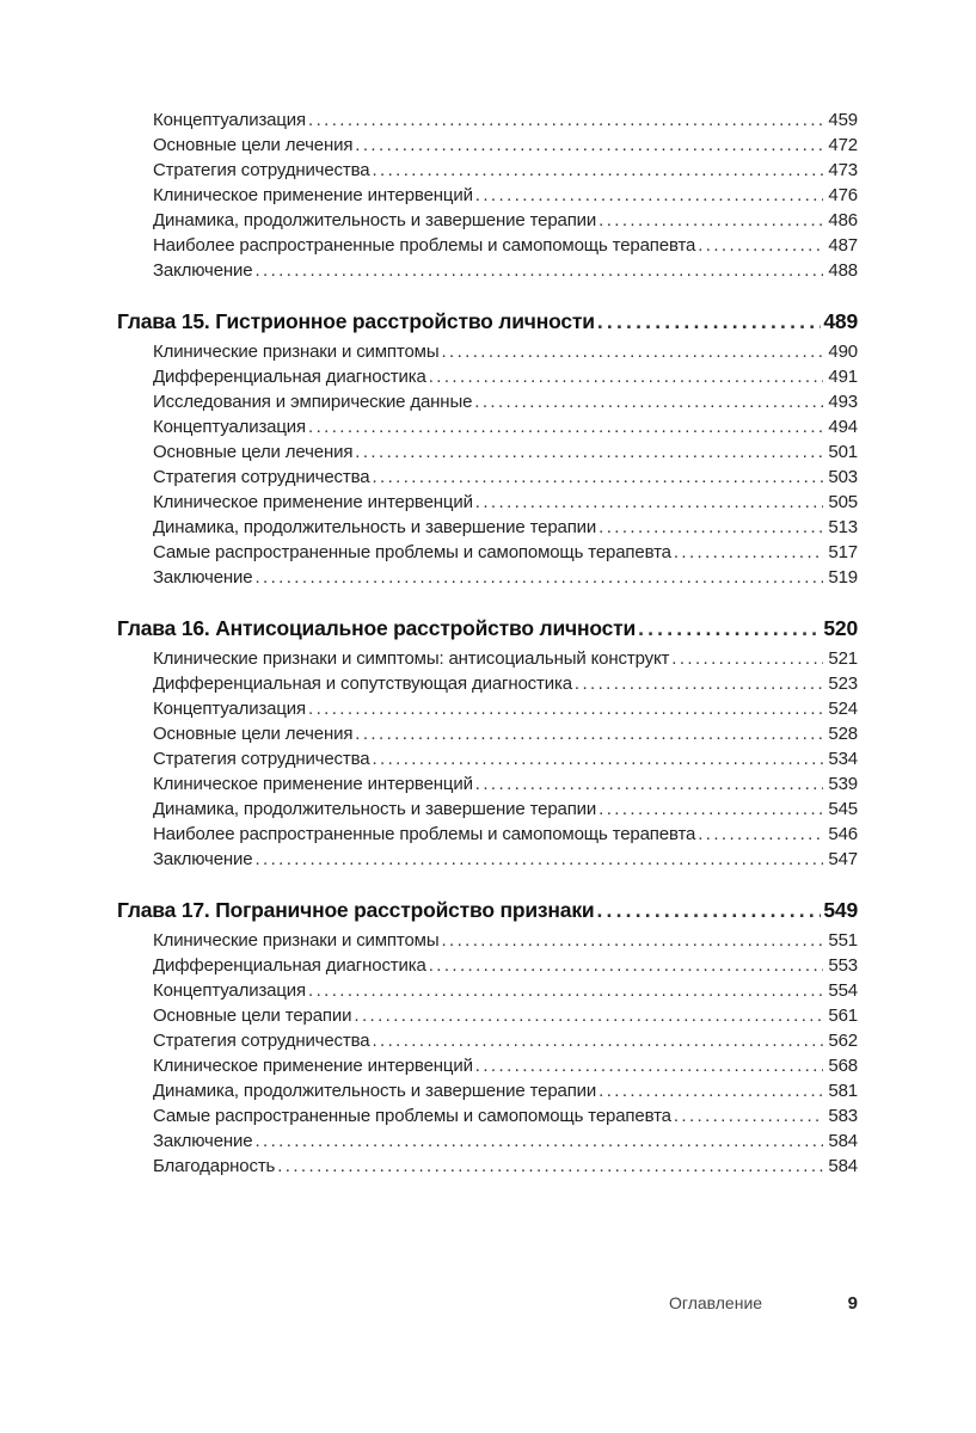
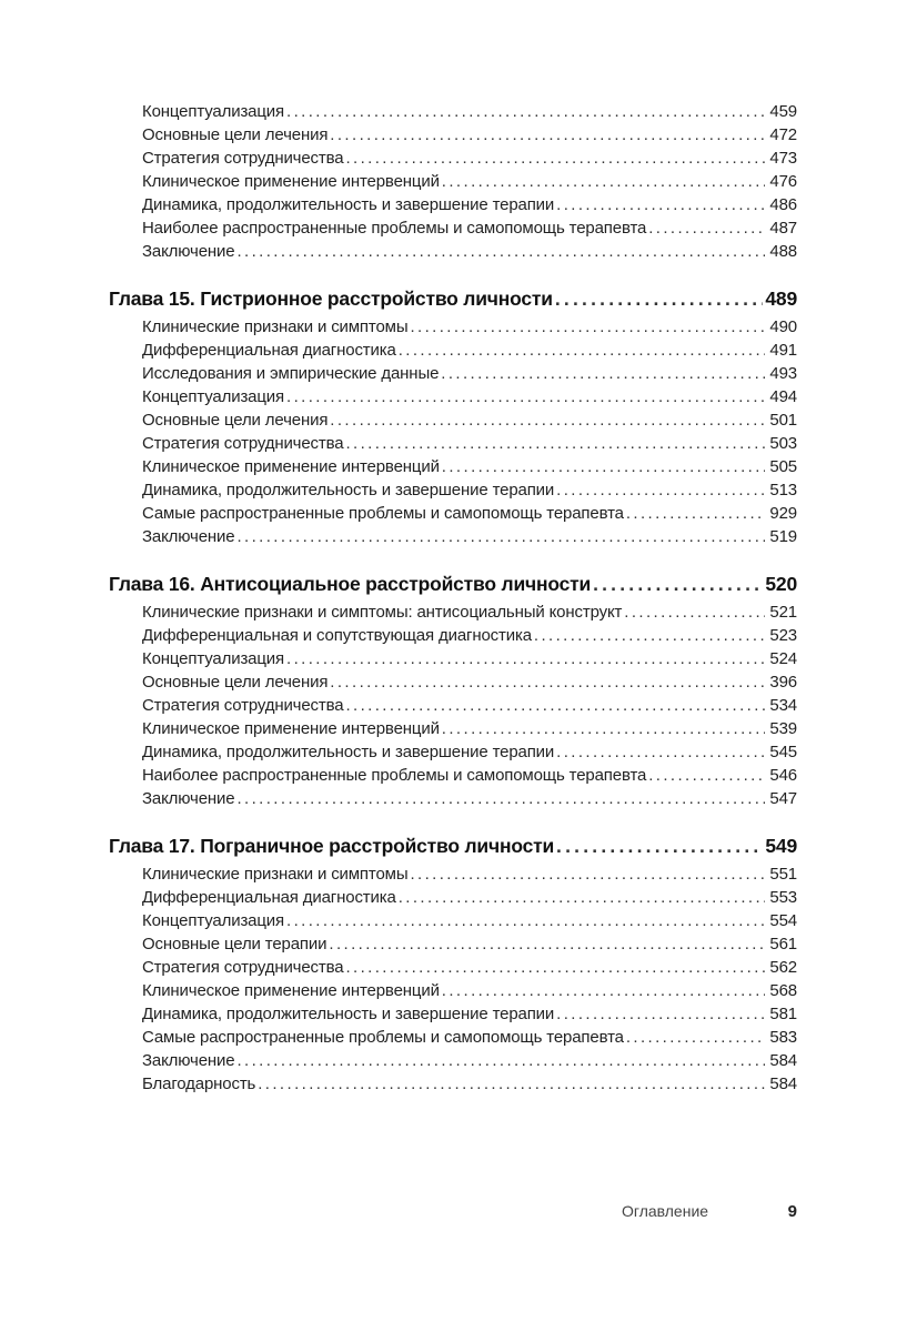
  Концептуализация
  459
  Основные цели лечения
  472
  Стратегия сотрудничества
  473
  Клиническое применение интервенций
  476
  Динамика, продолжительность и завершение терапии
  486
  Наиболее распространенные проблемы и самопомощь терапевта
  487
  Заключение
  488
  Глава 15. Гистрионное расстройство личности
  489
  Клинические признаки и симптомы
  490
  Дифференциальная диагностика
  491
  Исследования и эмпирические данные
  493
  Концептуализация
  494
  Основные цели лечения
  501
  Стратегия сотрудничества
  503
  Клиническое применение интервенций
  505
  Динамика, продолжительность и завершение терапии
  513
  Самые распространенные проблемы и самопомощь терапевта
- 517
+ 929
  Заключение
  519
  Глава 16. Антисоциальное расстройство личности
  520
  Клинические признаки и симптомы: антисоциальный конструкт
  521
  Дифференциальная и сопутствующая диагностика
  523
  Концептуализация
  524
  Основные цели лечения
- 528
+ 396
  Стратегия сотрудничества
  534
  Клиническое применение интервенций
  539
  Динамика, продолжительность и завершение терапии
  545
  Наиболее распространенные проблемы и самопомощь терапевта
  546
  Заключение
  547
- Глава 17. Пограничное расстройство признаки
+ Глава 17. Пограничное расстройство личности
  549
  Клинические признаки и симптомы
  551
  Дифференциальная диагностика
  553
  Концептуализация
  554
  Основные цели терапии
  561
  Стратегия сотрудничества
  562
  Клиническое применение интервенций
  568
  Динамика, продолжительность и завершение терапии
  581
  Самые распространенные проблемы и самопомощь терапевта
  583
  Заключение
  584
  Благодарность
  584
  Оглавление
  9
